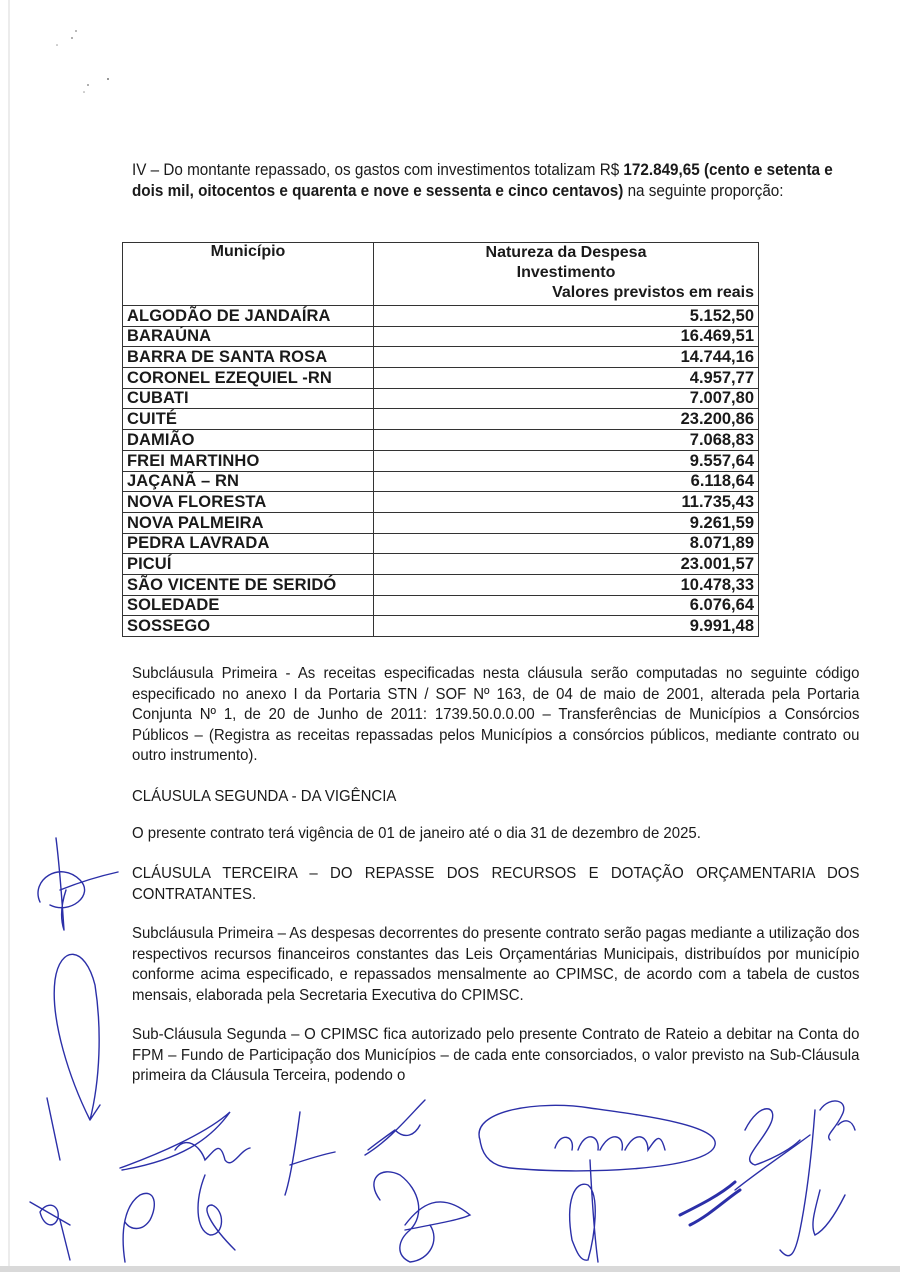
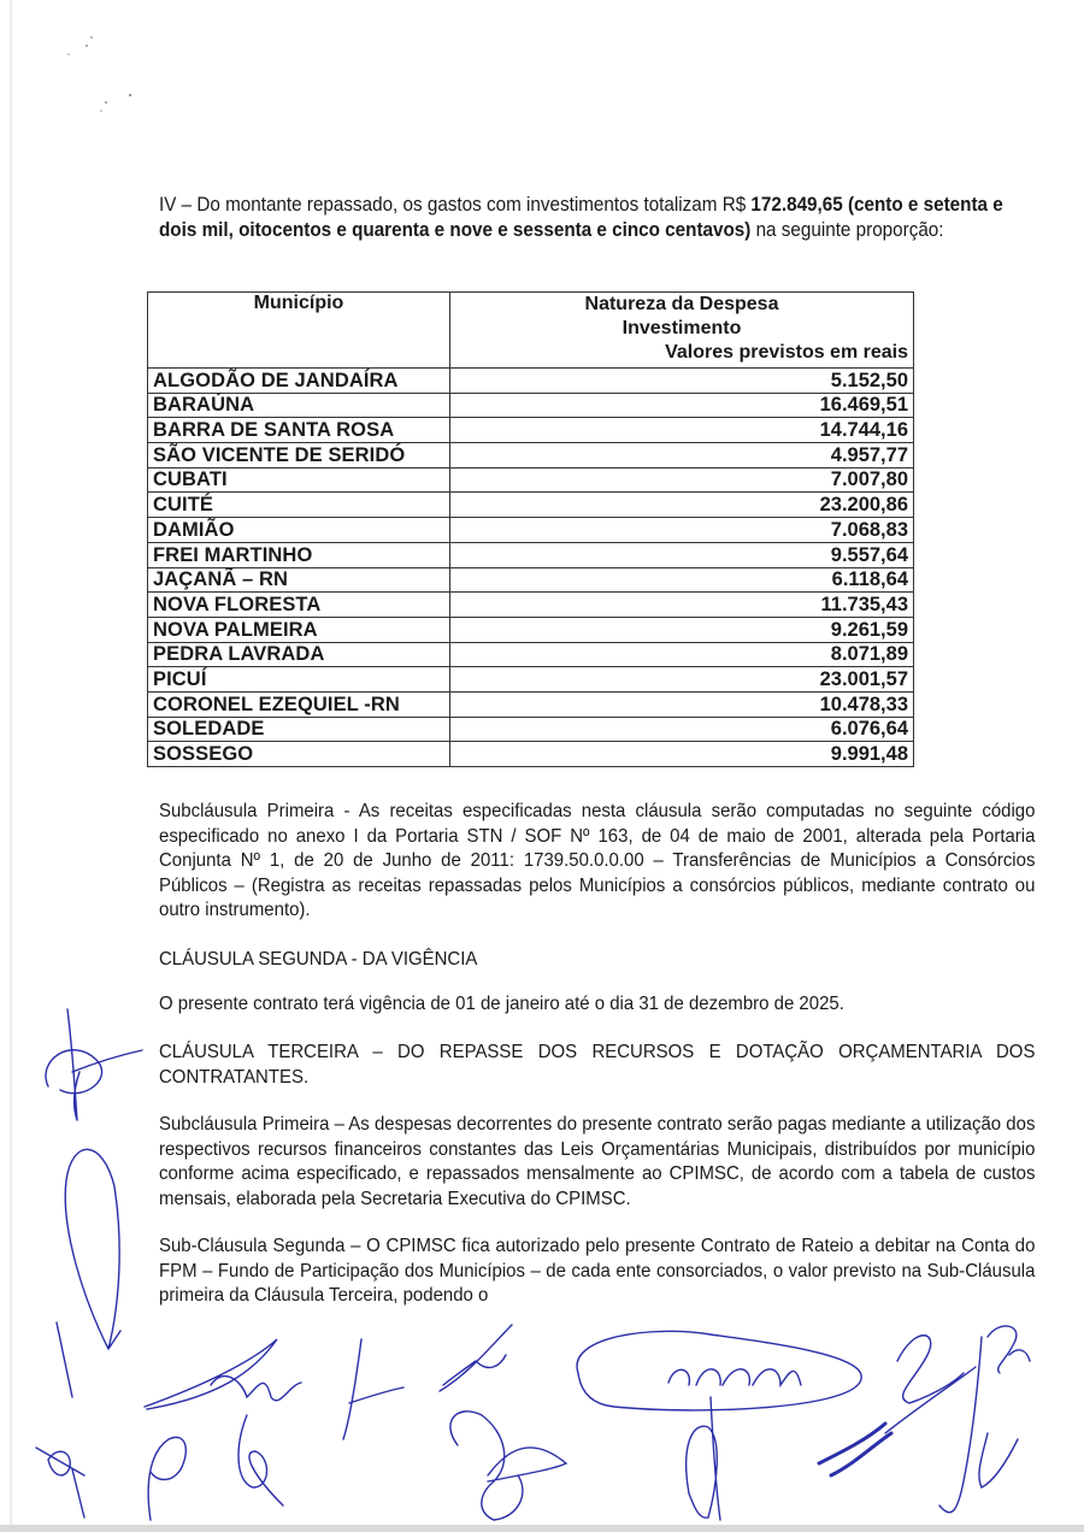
  IV – Do montante repassado, os gastos com investimentos totalizam R$ 172.849,65 (cento e setenta e dois mil, oitocentos e quarenta e nove e sessenta e cinco centavos) na seguinte proporção:
  Município	Natureza da Despesa Investimento Valores previstos em reais
  ALGODÃO DE JANDAÍRA	5.152,50
  BARAÚNA	16.469,51
  BARRA DE SANTA ROSA	14.744,16
- CORONEL EZEQUIEL -RN	4.957,77
+ SÃO VICENTE DE SERIDÓ	4.957,77
  CUBATI	7.007,80
  CUITÉ	23.200,86
  DAMIÃO	7.068,83
  FREI MARTINHO	9.557,64
  JAÇANÃ – RN	6.118,64
  NOVA FLORESTA	11.735,43
  NOVA PALMEIRA	9.261,59
  PEDRA LAVRADA	8.071,89
  PICUÍ	23.001,57
- SÃO VICENTE DE SERIDÓ	10.478,33
+ CORONEL EZEQUIEL -RN	10.478,33
  SOLEDADE	6.076,64
  SOSSEGO	9.991,48
  Subcláusula Primeira - As receitas especificadas nesta cláusula serão computadas no seguinte código especificado no anexo I da Portaria STN / SOF Nº 163, de 04 de maio de 2001, alterada pela Portaria Conjunta Nº 1, de 20 de Junho de 2011: 1739.50.0.0.00 – Transferências de Municípios a Consórcios Públicos – (Registra as receitas repassadas pelos Municípios a consórcios públicos, mediante contrato ou outro instrumento).
  CLÁUSULA SEGUNDA - DA VIGÊNCIA
  O presente contrato terá vigência de 01 de janeiro até o dia 31 de dezembro de 2025.
  CLÁUSULA TERCEIRA – DO REPASSE DOS RECURSOS E DOTAÇÃO ORÇAMENTARIA DOS CONTRATANTES.
  Subcláusula Primeira – As despesas decorrentes do presente contrato serão pagas mediante a utilização dos respectivos recursos financeiros constantes das Leis Orçamentárias Municipais, distribuídos por município conforme acima especificado, e repassados mensalmente ao CPIMSC, de acordo com a tabela de custos mensais, elaborada pela Secretaria Executiva do CPIMSC.
  Sub-Cláusula Segunda – O CPIMSC fica autorizado pelo presente Contrato de Rateio a debitar na Conta do FPM – Fundo de Participação dos Municípios – de cada ente consorciados, o valor previsto na Sub-Cláusula primeira da Cláusula Terceira, podendo o
